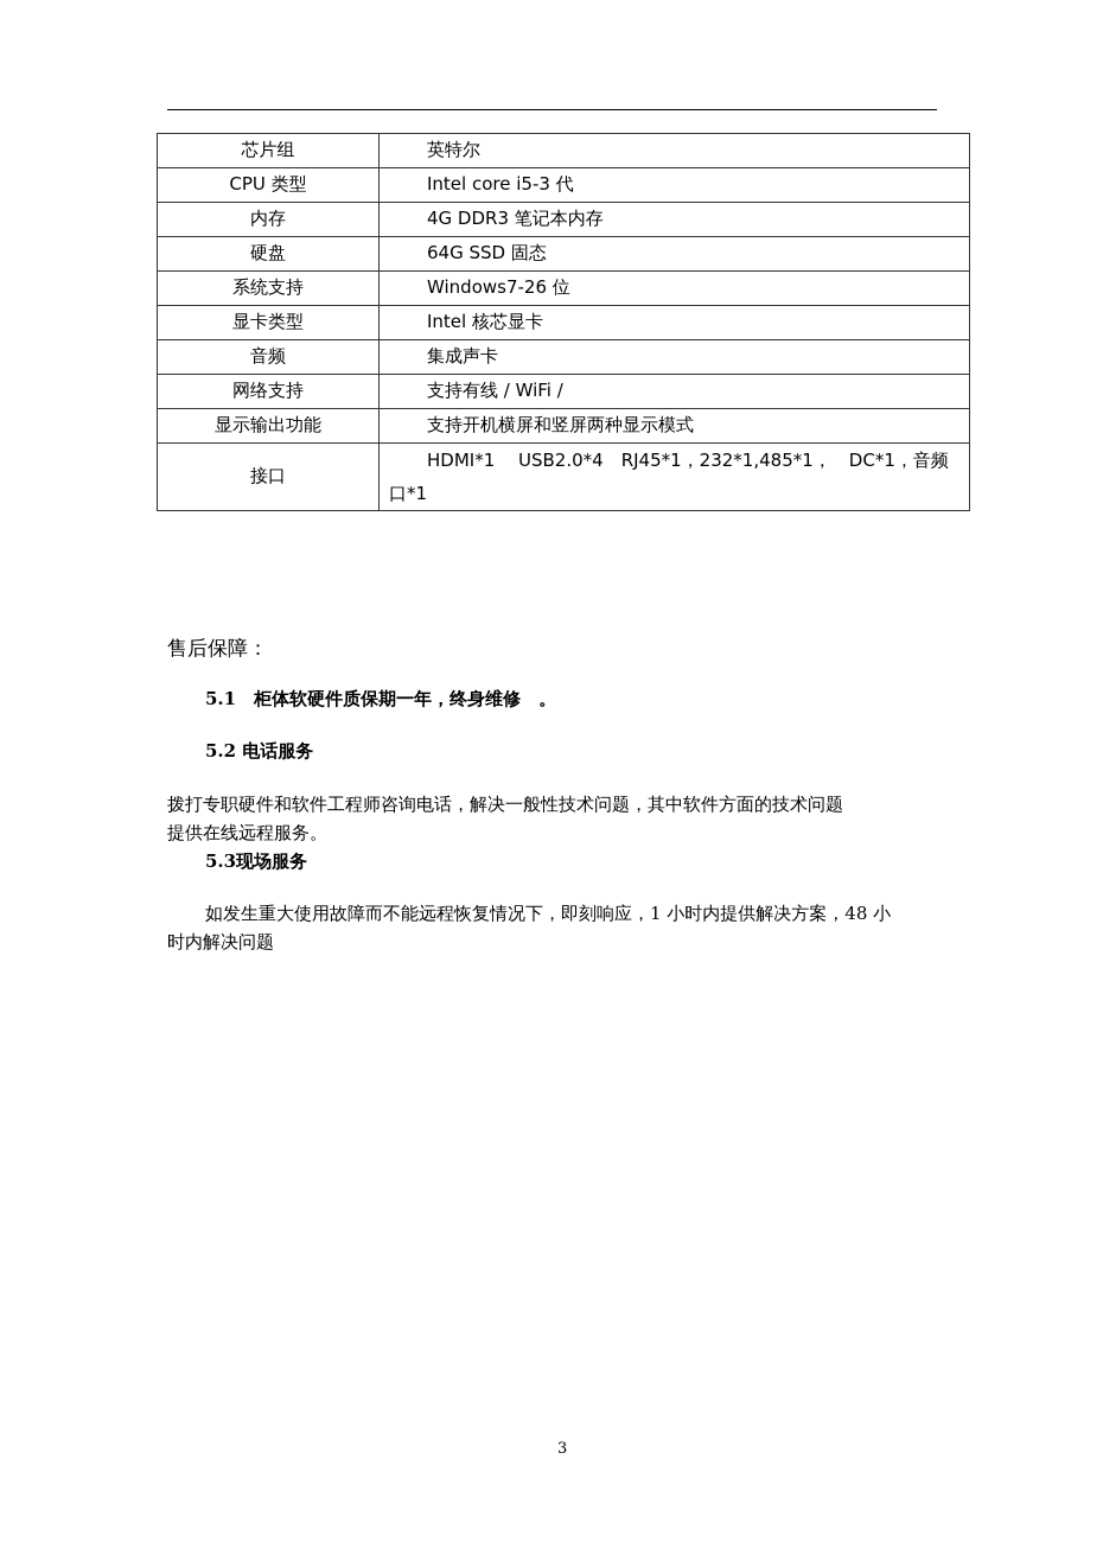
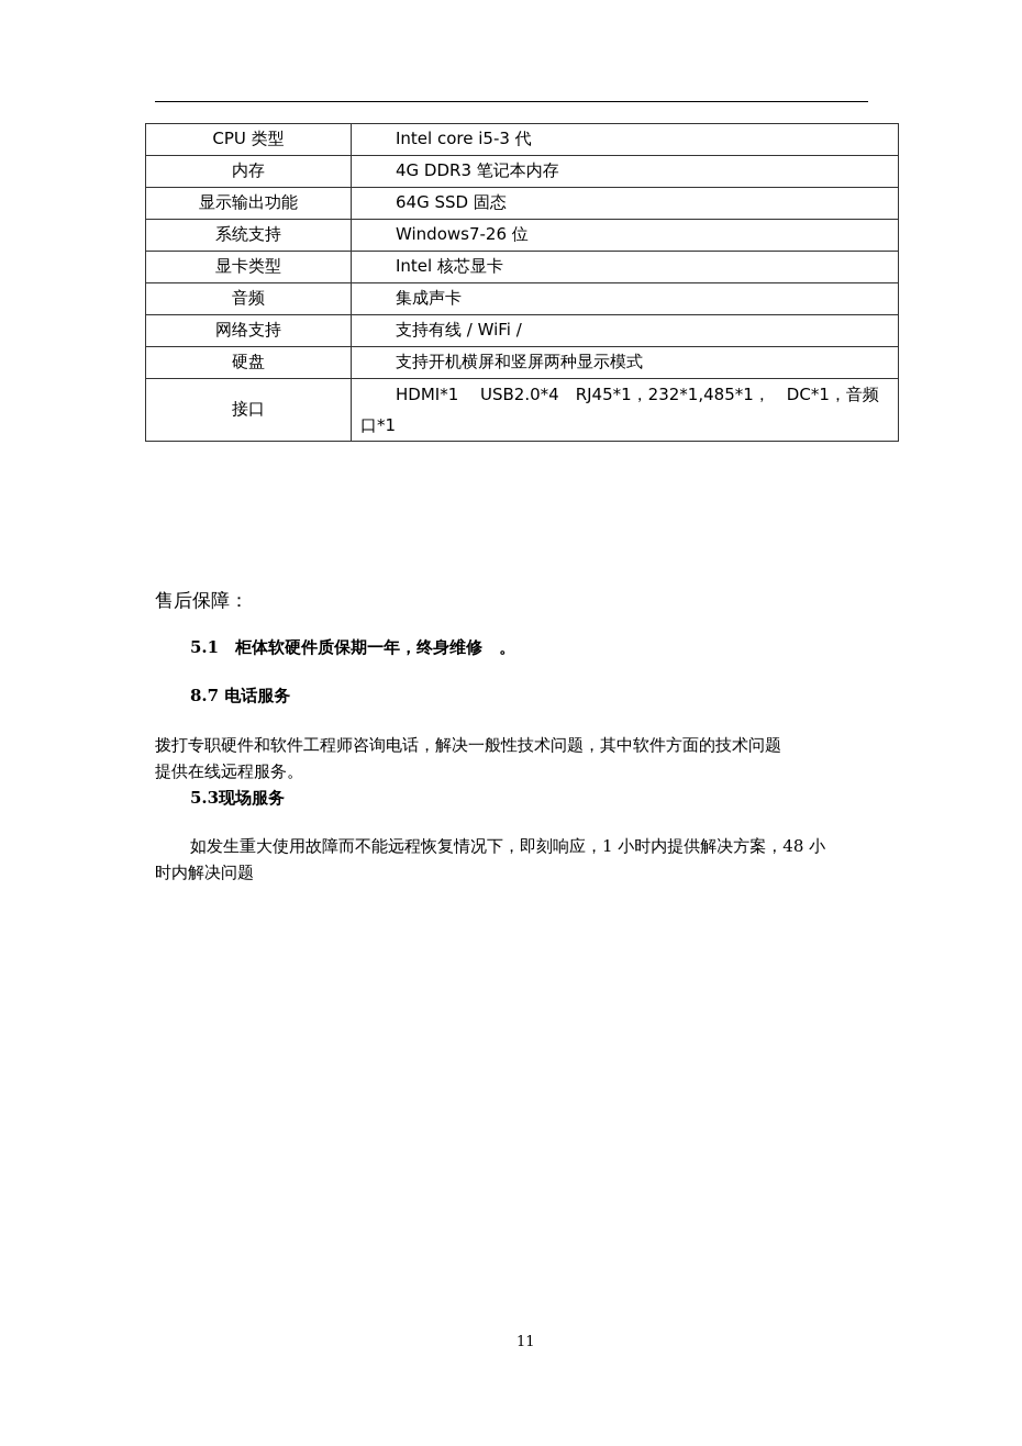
- 芯片组	英特尔
  CPU 类型	Intel core i5-3 代
  内存	4G DDR3 笔记本内存
- 硬盘	64G SSD 固态
+ 显示输出功能	64G SSD 固态
  系统支持	Windows7-26 位
  显卡类型	Intel 核芯显卡
  音频	集成声卡
  网络支持	支持有线 / WiFi /
- 显示输出功能	支持开机横屏和竖屏两种显示模式
+ 硬盘	支持开机横屏和竖屏两种显示模式
  接口	HDMI*1 USB2.0*4 RJ45*1，232*1,485*1， DC*1，音频口*1
  售后保障：
  5.1 柜体软硬件质保期一年，终身维修 。
- 5.2 电话服务
+ 8.7 电话服务
  拨打专职硬件和软件工程师咨询电话，解决一般性技术问题，其中软件方面的技术问题
  提供在线远程服务。
  5.3现场服务
  如发生重大使用故障而不能远程恢复情况下，即刻响应，1 小时内提供解决方案，48 小
  时内解决问题
- 3
+ 11
